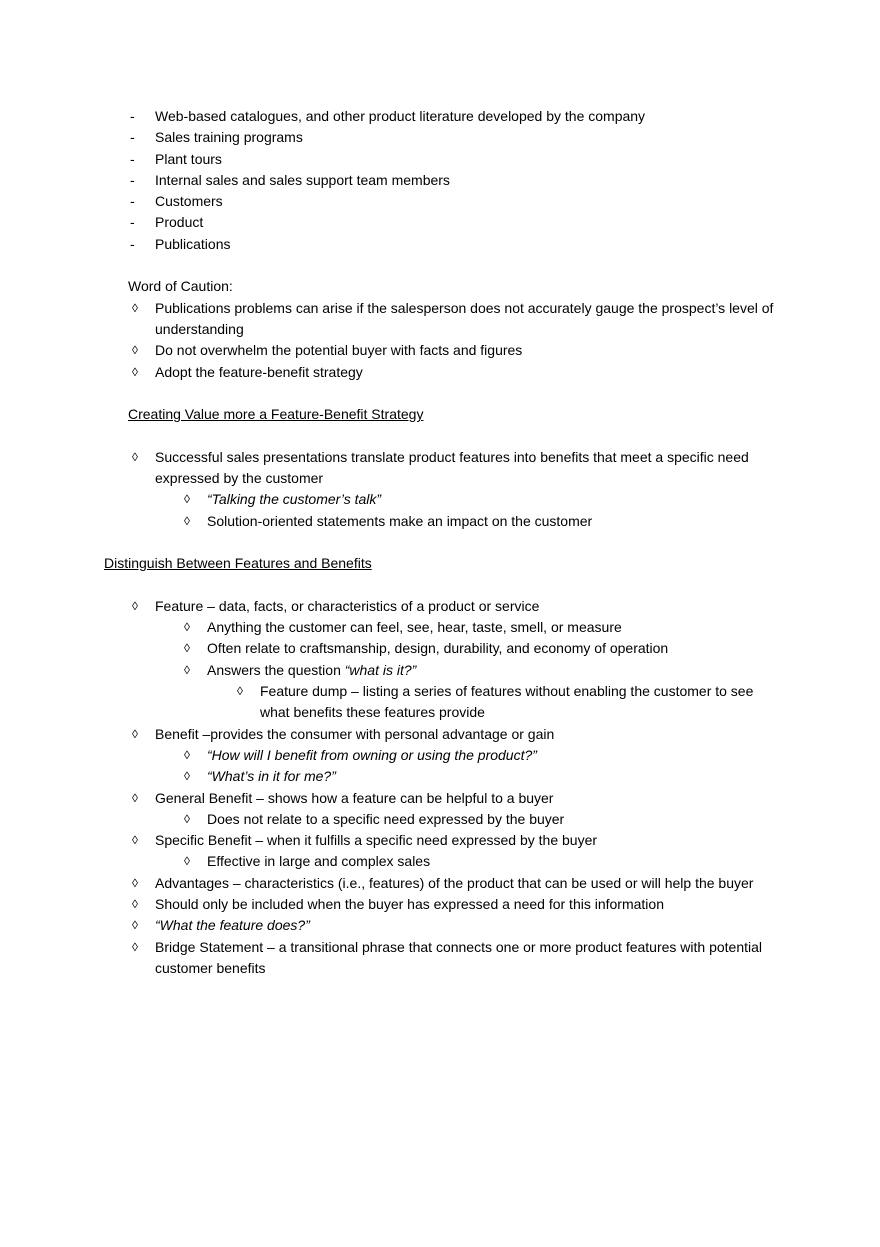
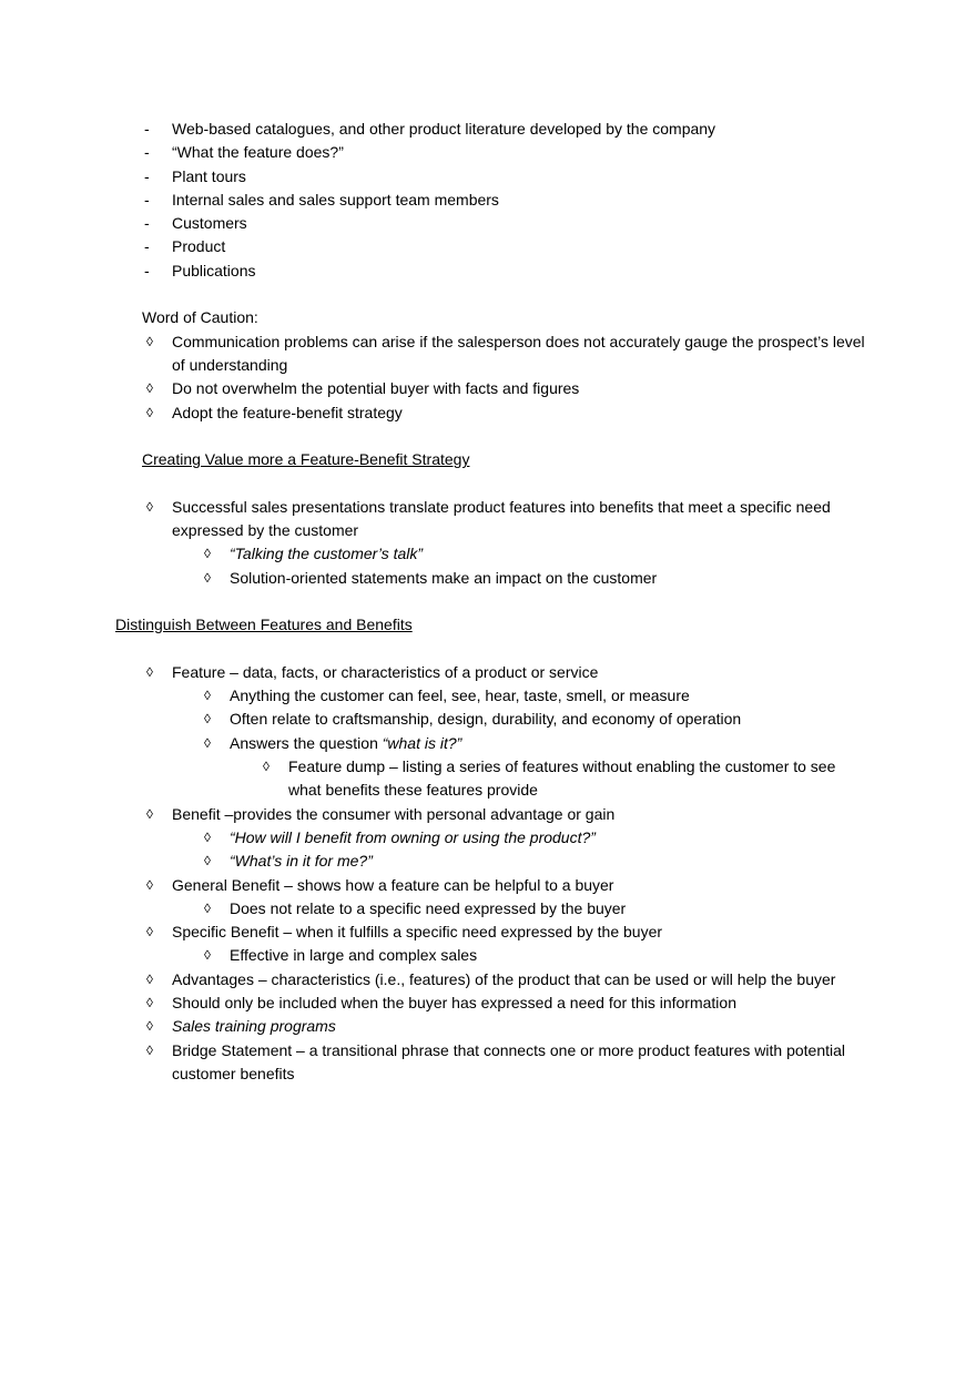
  -
  Web-based catalogues, and other product literature developed by the company
  -
- Sales training programs
+ “What the feature does?”
  -
  Plant tours
  -
  Internal sales and sales support team members
  -
  Customers
  -
  Product
  -
  Publications
  Word of Caution:
  ◊
- Publications problems can arise if the salesperson does not accurately gauge the prospect’s level of understanding
+ Communication problems can arise if the salesperson does not accurately gauge the prospect’s level of understanding
  ◊
  Do not overwhelm the potential buyer with facts and figures
  ◊
  Adopt the feature-benefit strategy
  Creating Value more a Feature-Benefit Strategy
  ◊
  Successful sales presentations translate product features into benefits that meet a specific need expressed by the customer
  ◊
  “Talking the customer’s talk”
  ◊
  Solution-oriented statements make an impact on the customer
  Distinguish Between Features and Benefits
  ◊
  Feature – data, facts, or characteristics of a product or service
  ◊
  Anything the customer can feel, see, hear, taste, smell, or measure
  ◊
  Often relate to craftsmanship, design, durability, and economy of operation
  ◊
  Answers the question “what is it?”
  ◊
  Feature dump – listing a series of features without enabling the customer to see what benefits these features provide
  ◊
  Benefit –provides the consumer with personal advantage or gain
  ◊
  “How will I benefit from owning or using the product?”
  ◊
  “What’s in it for me?”
  ◊
  General Benefit – shows how a feature can be helpful to a buyer
  ◊
  Does not relate to a specific need expressed by the buyer
  ◊
  Specific Benefit – when it fulfills a specific need expressed by the buyer
  ◊
  Effective in large and complex sales
  ◊
  Advantages – characteristics (i.e., features) of the product that can be used or will help the buyer
  ◊
  Should only be included when the buyer has expressed a need for this information
  ◊
- “What the feature does?”
+ Sales training programs
  ◊
  Bridge Statement – a transitional phrase that connects one or more product features with potential customer benefits
